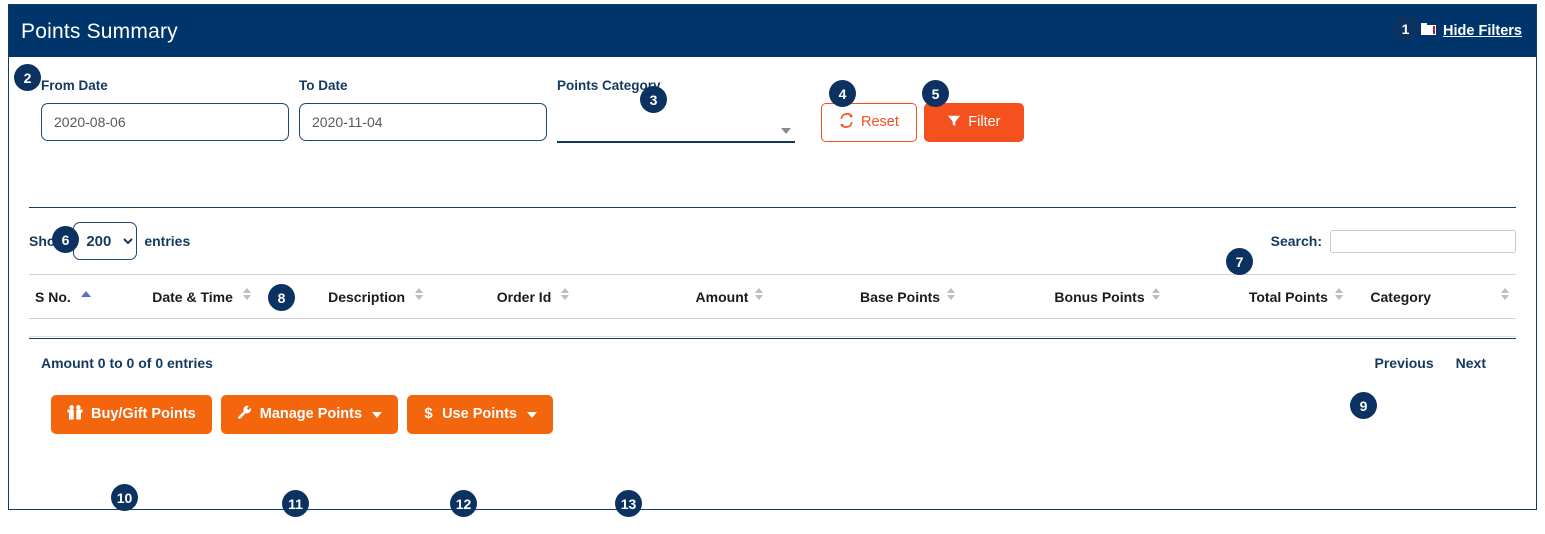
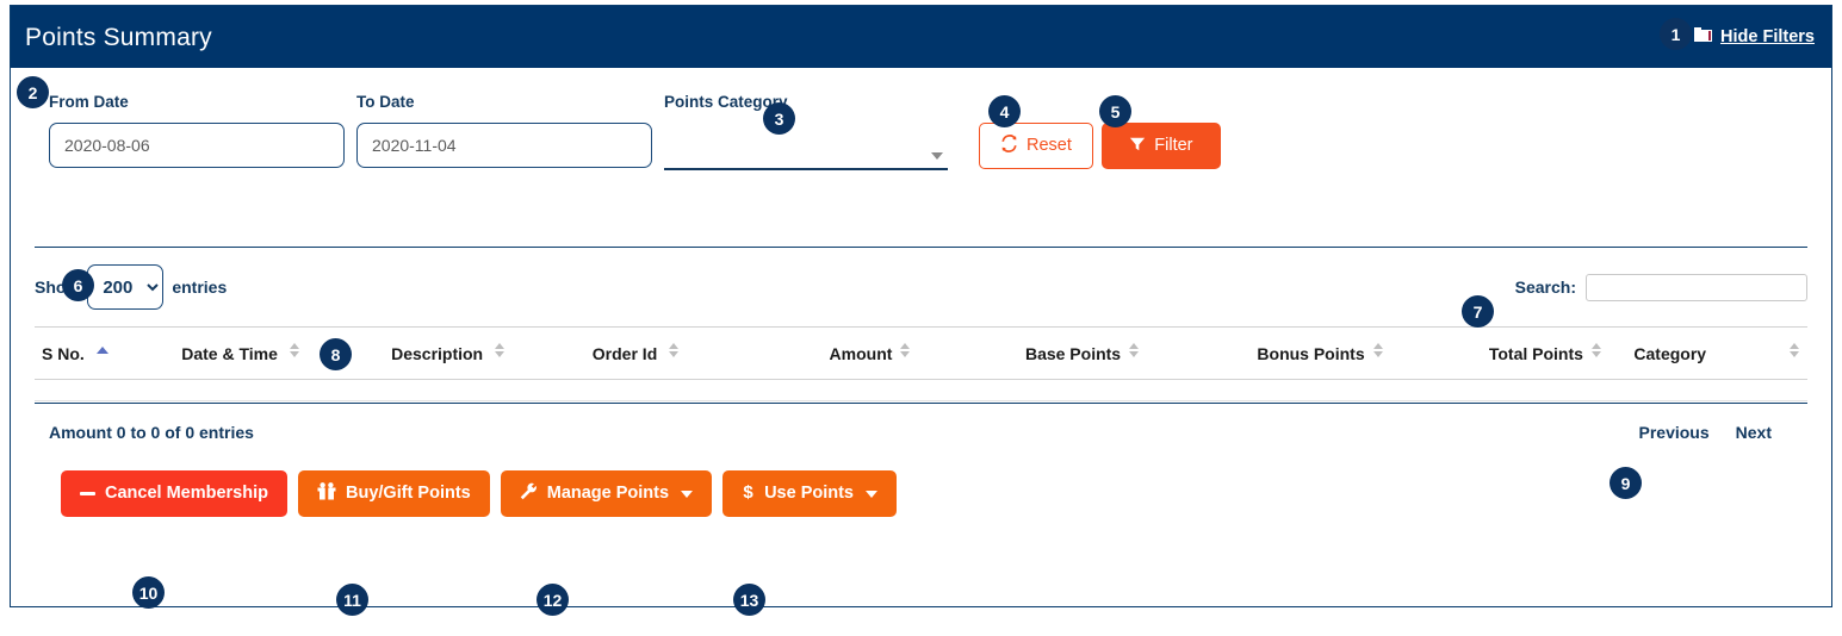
  Points Summary
  Hide Filters
  From Date
  2020-08-06
  To Date
  2020-11-04
  Points Catego
  Reset
  Filter
  200
  entries
  Search:
  S No.	Date & Time	Description	Order Id	Amount	Base Points	Bonus Points	Total Points	Category
  Amount 0 to 0 of 0 entries
  Previous
  Next
+ Cancel Membership
  Buy/Gift Points
  Manage Points
  $
  Use Points
  1
  2
  3
  4
  5
  6
  7
  8
  9
  10
  11
  12
  13
